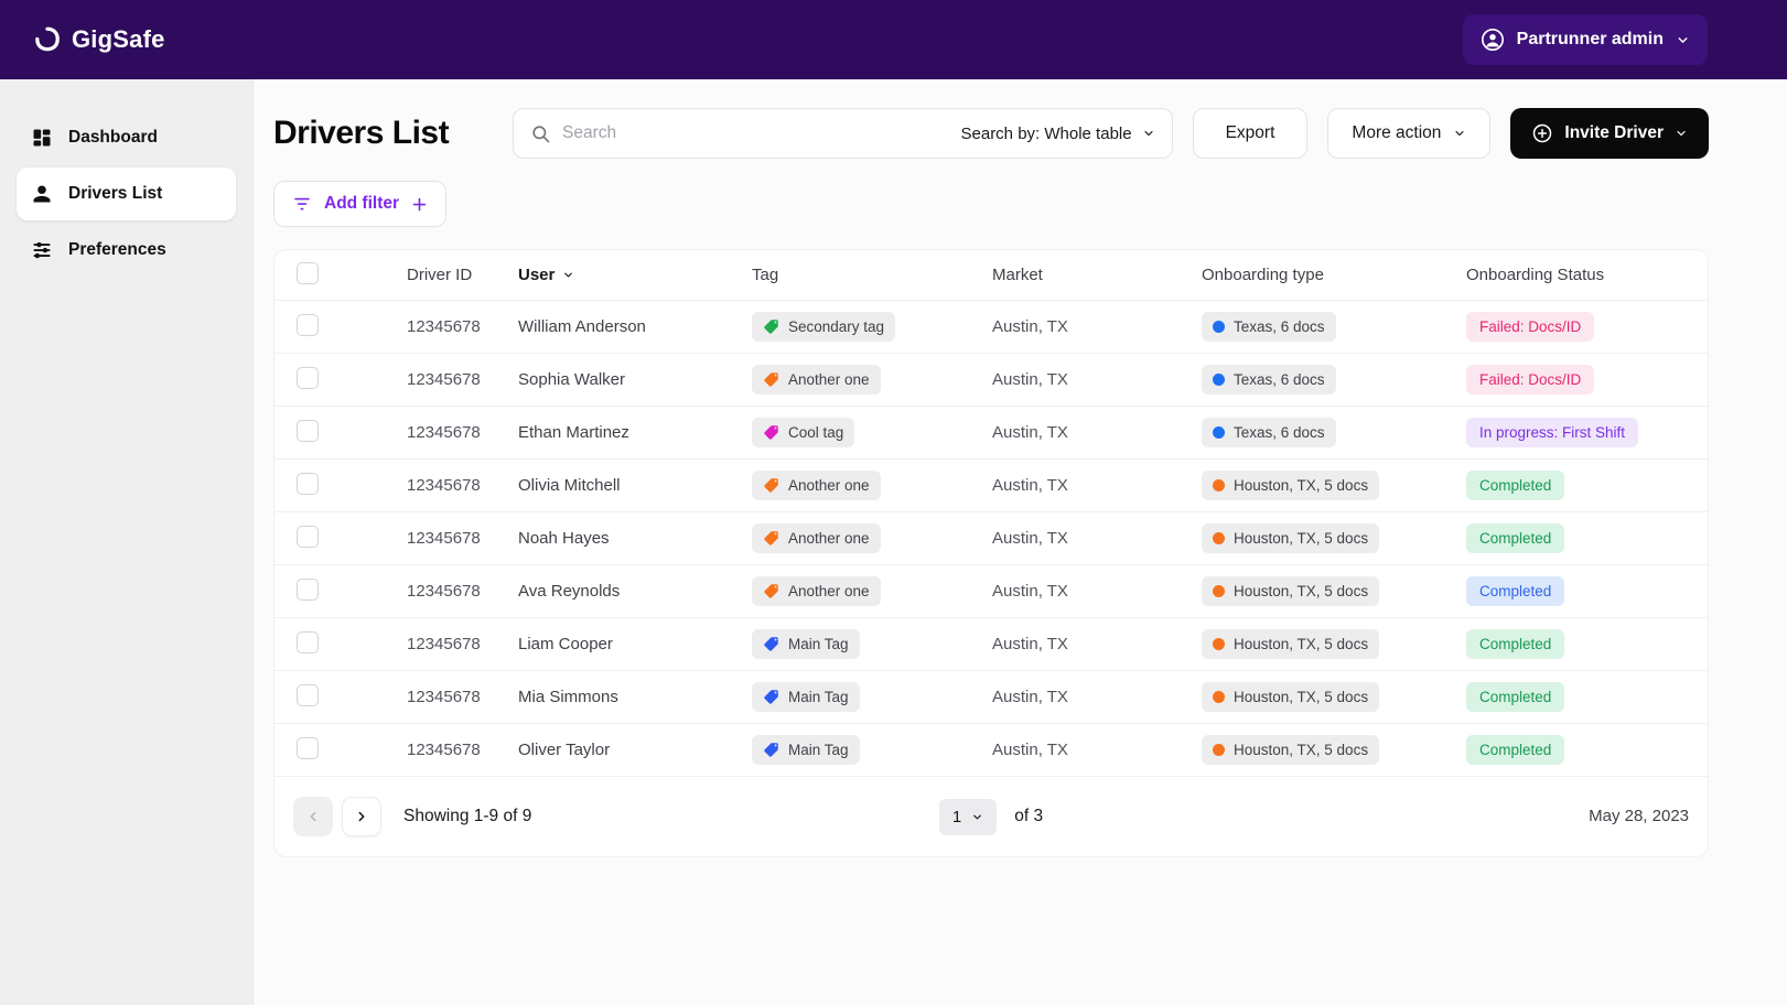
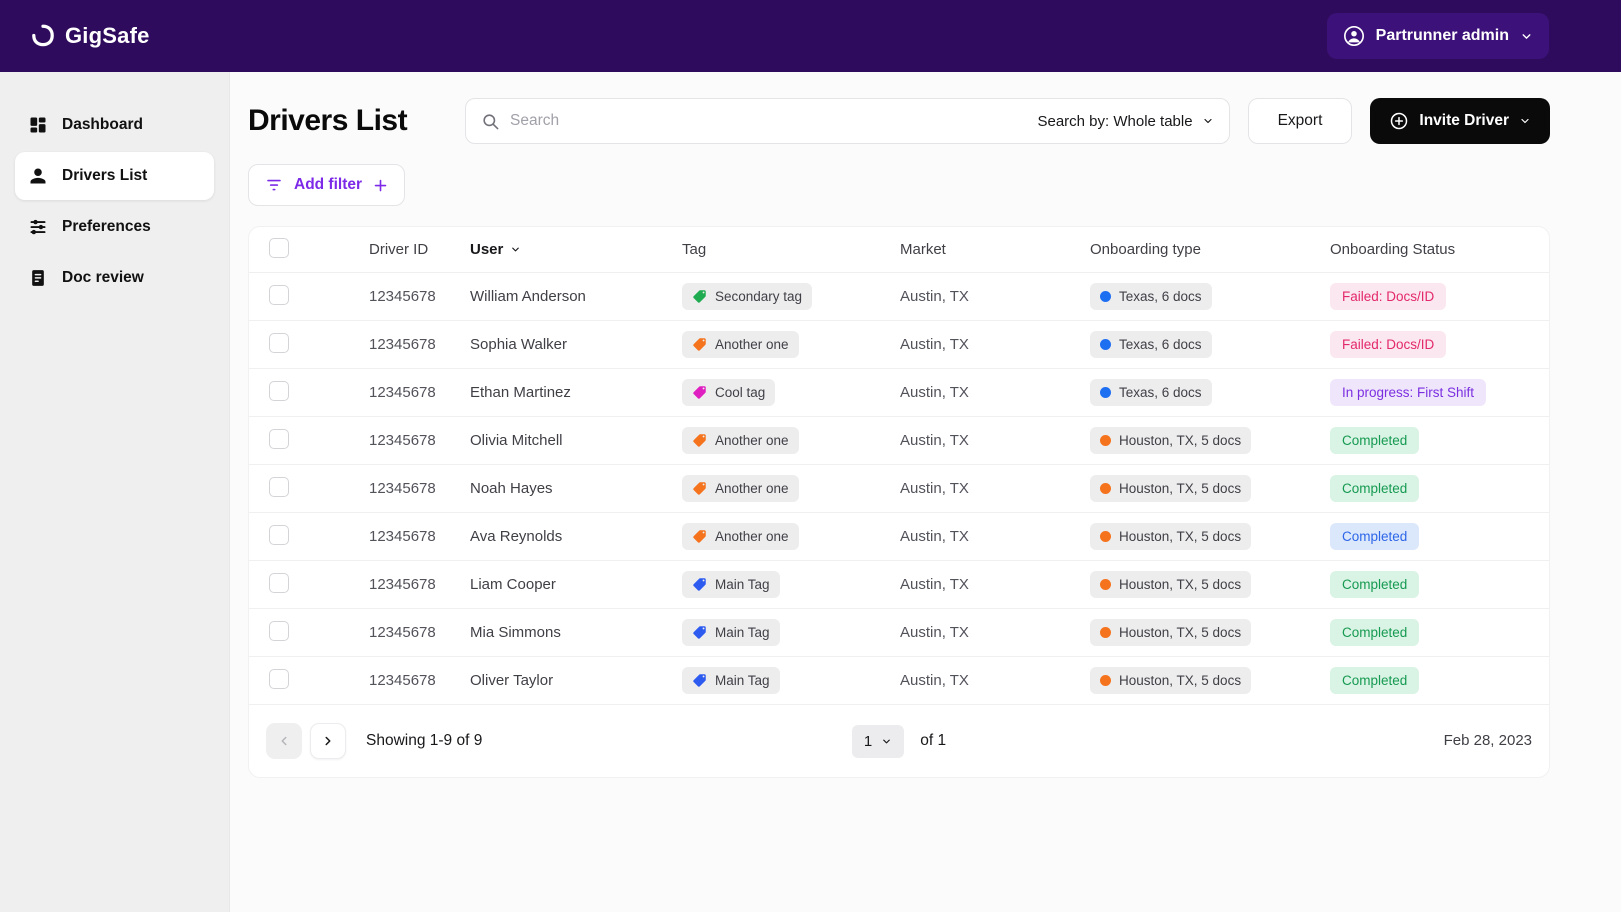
  GigSafe
  Partrunner admin
  Dashboard
  Drivers List
  Preferences
+ Doc review
  Drivers List
  Search
  Search by: Whole table
  Export
- More action
  Invite Driver
  Add filter
  Driver ID
  User
  Tag
  Market
  Onboarding type
  Onboarding Status
  12345678
  William Anderson
  Secondary tag
  Austin, TX
  Texas, 6 docs
  Failed: Docs/ID
  12345678
  Sophia Walker
  Another one
  Austin, TX
  Texas, 6 docs
  Failed: Docs/ID
  12345678
  Ethan Martinez
  Cool tag
  Austin, TX
  Texas, 6 docs
  In progress: First Shift
  12345678
  Olivia Mitchell
  Another one
  Austin, TX
  Houston, TX, 5 docs
  Completed
  12345678
  Noah Hayes
  Another one
  Austin, TX
  Houston, TX, 5 docs
  Completed
  12345678
  Ava Reynolds
  Another one
  Austin, TX
  Houston, TX, 5 docs
  Completed
  12345678
  Liam Cooper
  Main Tag
  Austin, TX
  Houston, TX, 5 docs
  Completed
  12345678
  Mia Simmons
  Main Tag
  Austin, TX
  Houston, TX, 5 docs
  Completed
  12345678
  Oliver Taylor
  Main Tag
  Austin, TX
  Houston, TX, 5 docs
  Completed
  Showing 1-9 of 9
  1
- of 3
+ of 1
- May 28, 2023
+ Feb 28, 2023
